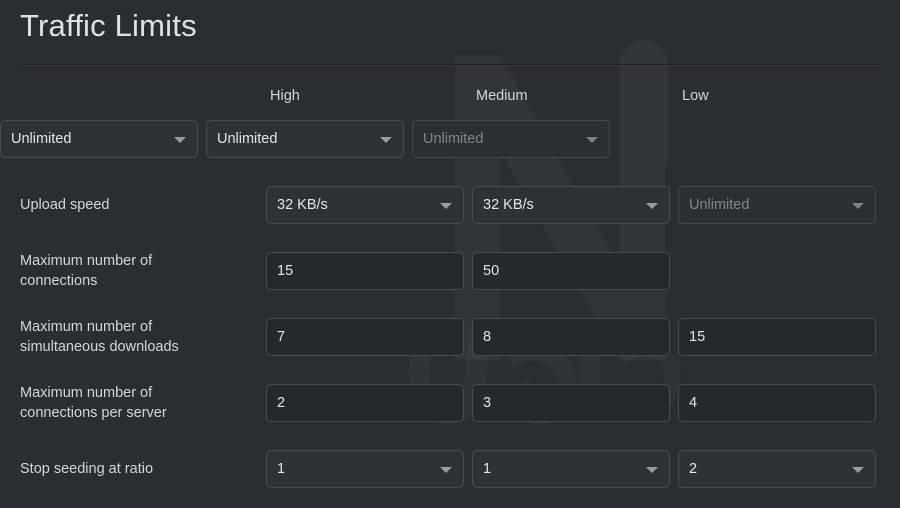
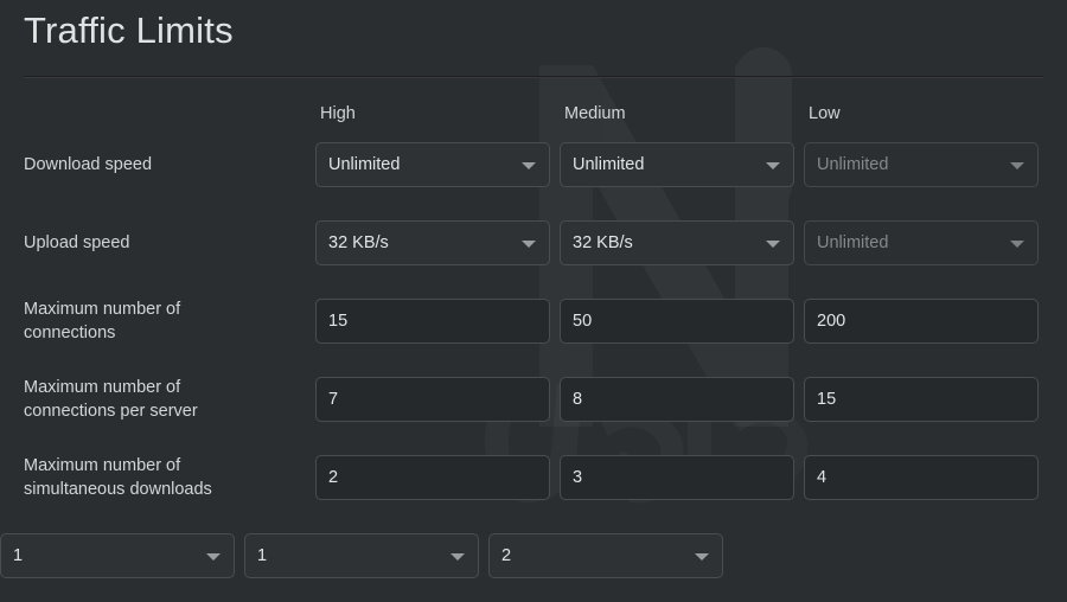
  Traffic Limits
  High
  Medium
  Low
+ Download speed
  Unlimited
  Unlimited
  Unlimited
  Upload speed
  32 KB/s
  32 KB/s
  Unlimited
  Maximum number of
  connections
  15
  50
+ 200
  Maximum number of
- simultaneous downloads
+ connections per server
  7
  8
  15
  Maximum number of
- connections per server
+ simultaneous downloads
  2
  3
  4
- Stop seeding at ratio
  1
  1
  2
